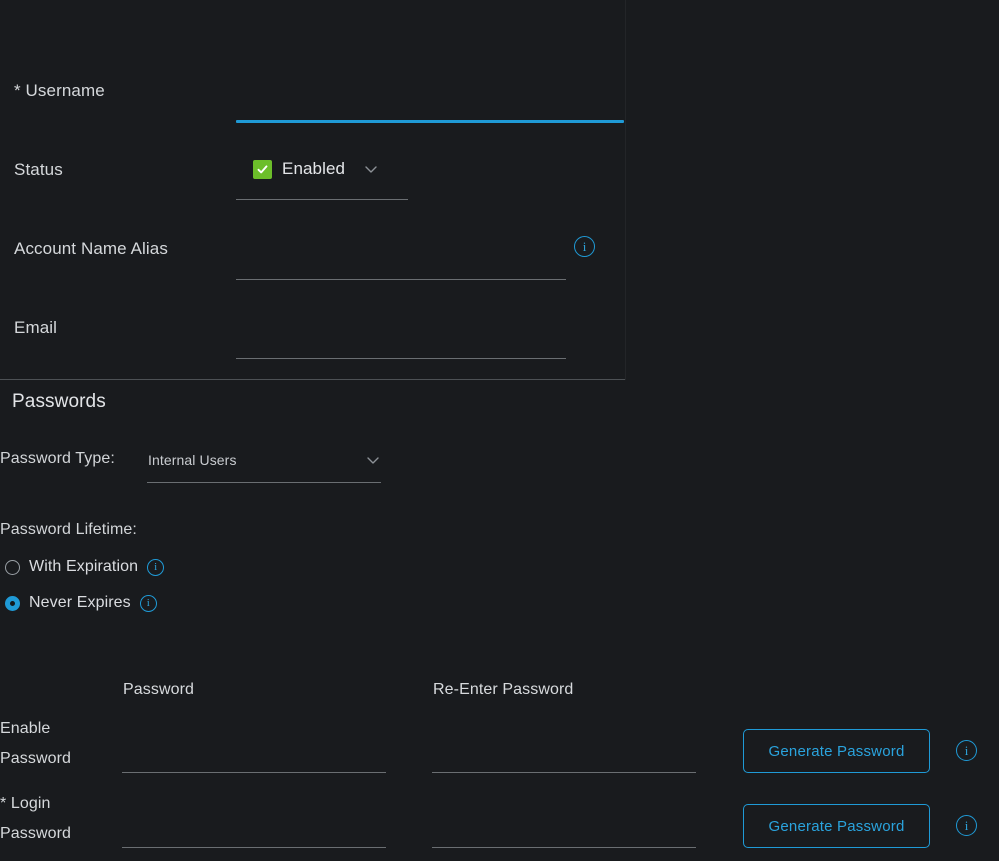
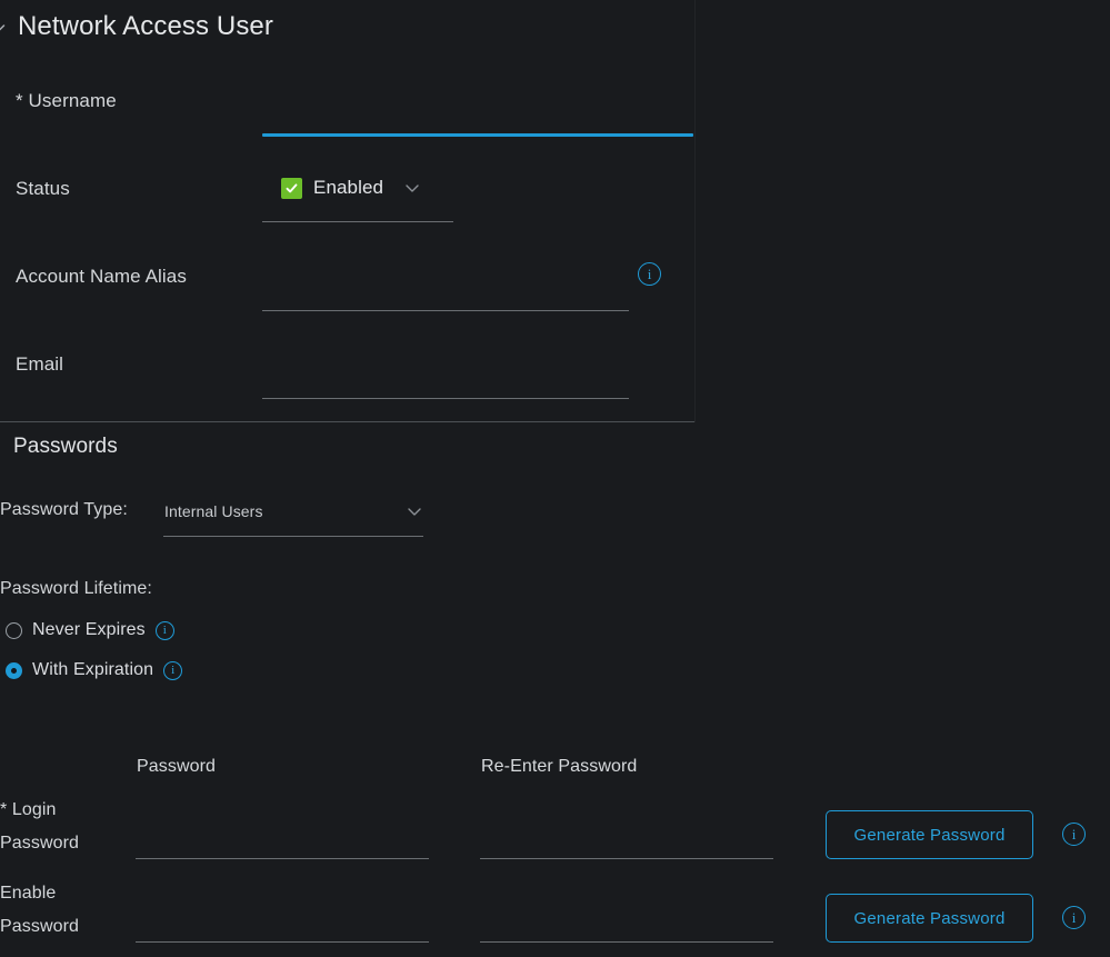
+ Network Access User
  * Username
  Status
  Enabled
  Account Name Alias
  i
  Email
  Passwords
  Password Type:
  Internal Users
  Password Lifetime:
- With Expiration
+ Never Expires
  i
- Never Expires
+ With Expiration
  i
  Password
  Re-Enter Password
- Enable
+ * Login
  Password
  Generate Password
  i
- * Login
+ Enable
  Password
  Generate Password
  i
